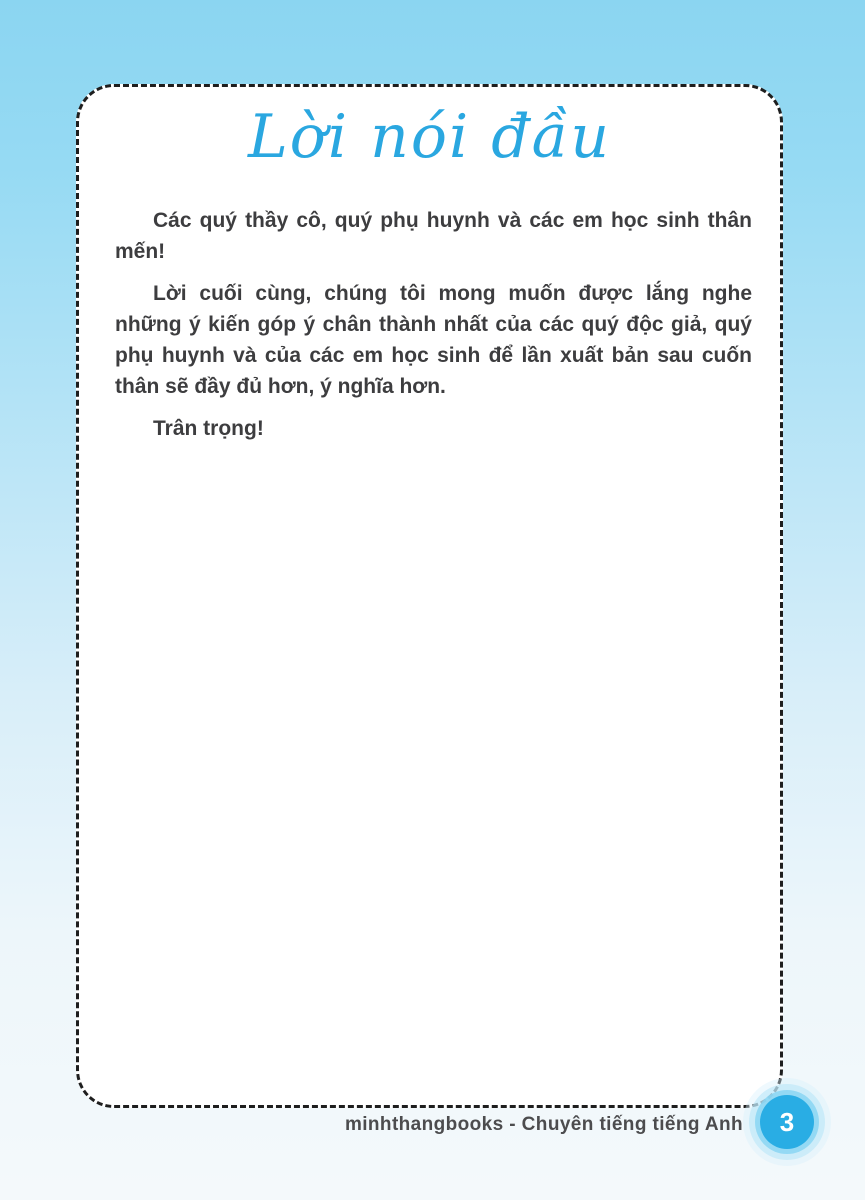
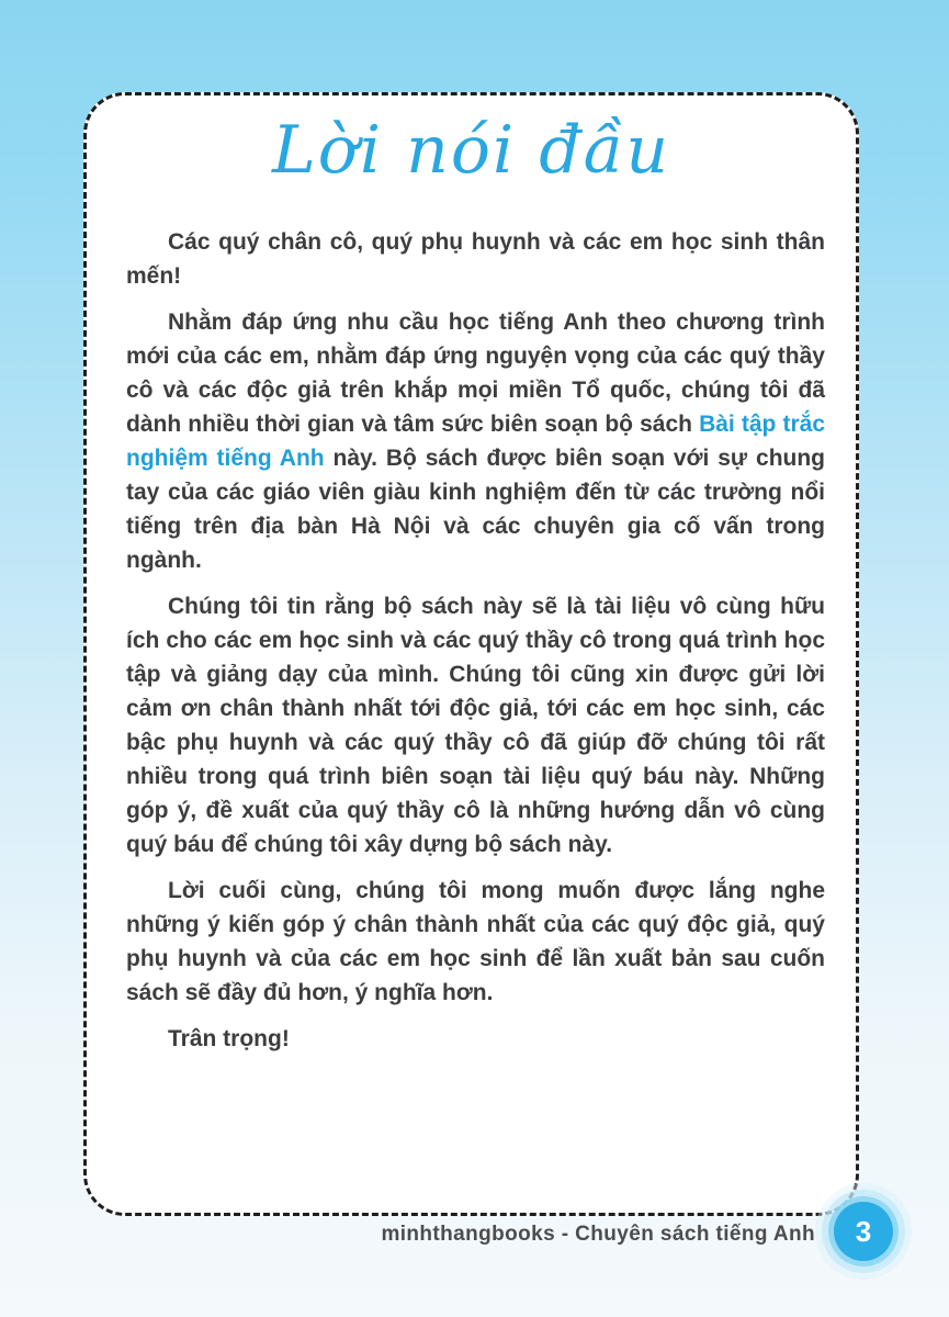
  Lời nói đầu
- Các quý thầy cô, quý phụ huynh và các em học sinh thân mến!
+ Các quý chân cô, quý phụ huynh và các em học sinh thân mến!
+ Nhằm đáp ứng nhu cầu học tiếng Anh theo chương trình mới của các em, nhằm đáp ứng nguyện vọng của các quý thầy cô và các độc giả trên khắp mọi miền Tổ quốc, chúng tôi đã dành nhiều thời gian và tâm sức biên soạn bộ sách Bài tập trắc nghiệm tiếng Anh này. Bộ sách được biên soạn với sự chung tay của các giáo viên giàu kinh nghiệm đến từ các trường nổi tiếng trên địa bàn Hà Nội và các chuyên gia cố vấn trong ngành.
+ Chúng tôi tin rằng bộ sách này sẽ là tài liệu vô cùng hữu ích cho các em học sinh và các quý thầy cô trong quá trình học tập và giảng dạy của mình. Chúng tôi cũng xin được gửi lời cảm ơn chân thành nhất tới độc giả, tới các em học sinh, các bậc phụ huynh và các quý thầy cô đã giúp đỡ chúng tôi rất nhiều trong quá trình biên soạn tài liệu quý báu này. Những góp ý, đề xuất của quý thầy cô là những hướng dẫn vô cùng quý báu để chúng tôi xây dựng bộ sách này.
- Lời cuối cùng, chúng tôi mong muốn được lắng nghe những ý kiến góp ý chân thành nhất của các quý độc giả, quý phụ huynh và của các em học sinh để lần xuất bản sau cuốn thân sẽ đầy đủ hơn, ý nghĩa hơn.
+ Lời cuối cùng, chúng tôi mong muốn được lắng nghe những ý kiến góp ý chân thành nhất của các quý độc giả, quý phụ huynh và của các em học sinh để lần xuất bản sau cuốn sách sẽ đầy đủ hơn, ý nghĩa hơn.
  Trân trọng!
- minhthangbooks - Chuyên tiếng tiếng Anh
+ minhthangbooks - Chuyên sách tiếng Anh
  3
